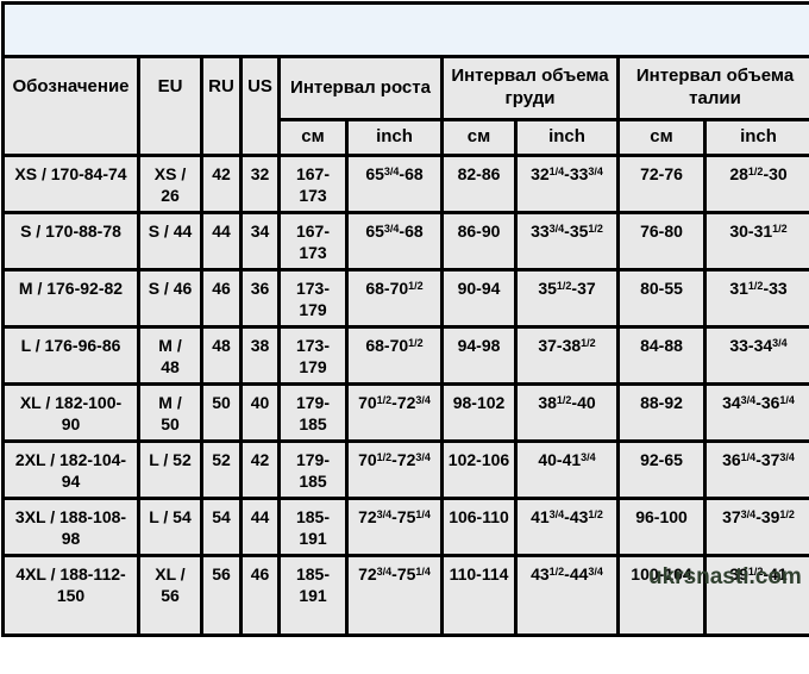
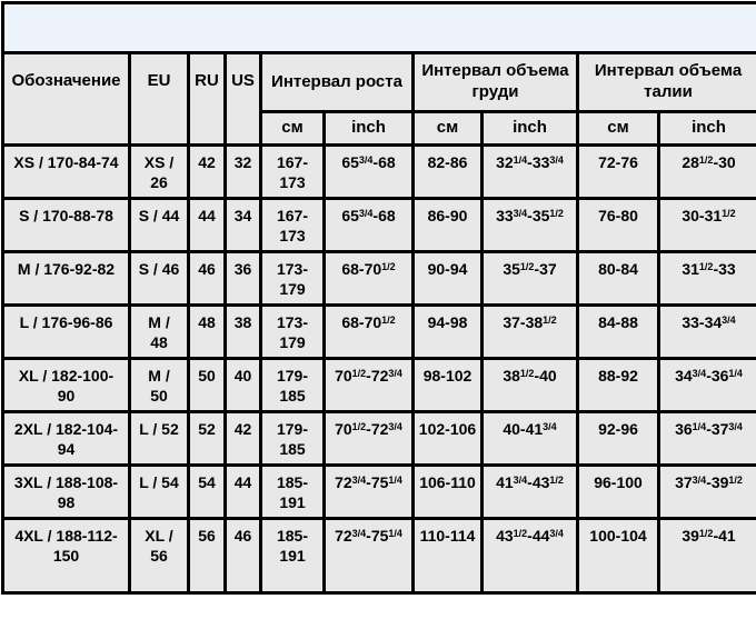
  Обозначение	EU	RU	US	Интервал роста	Интервал объема груди	Интервал объема талии
  см	inch	см	inch	см	inch
  XS / 170-84-74	XS / 26	42	32	167-173	653/4-68	82-86	321/4-333/4	72-76	281/2-30
  S / 170-88-78	S / 44	44	34	167-173	653/4-68	86-90	333/4-351/2	76-80	30-311/2
- M / 176-92-82	S / 46	46	36	173-179	68-701/2	90-94	351/2-37	80-55	311/2-33
+ M / 176-92-82	S / 46	46	36	173-179	68-701/2	90-94	351/2-37	80-84	311/2-33
  L / 176-96-86	M / 48	48	38	173-179	68-701/2	94-98	37-381/2	84-88	33-343/4
  XL / 182-100-90	M / 50	50	40	179-185	701/2-723/4	98-102	381/2-40	88-92	343/4-361/4
- 2XL / 182-104-94	L / 52	52	42	179-185	701/2-723/4	102-106	40-413/4	92-65	361/4-373/4
+ 2XL / 182-104-94	L / 52	52	42	179-185	701/2-723/4	102-106	40-413/4	92-96	361/4-373/4
  3XL / 188-108-98	L / 54	54	44	185-191	723/4-751/4	106-110	413/4-431/2	96-100	373/4-391/2
  4XL / 188-112-150	XL / 56	56	46	185-191	723/4-751/4	110-114	431/2-443/4	100-104	391/2-41
- ukrsnasti.com
